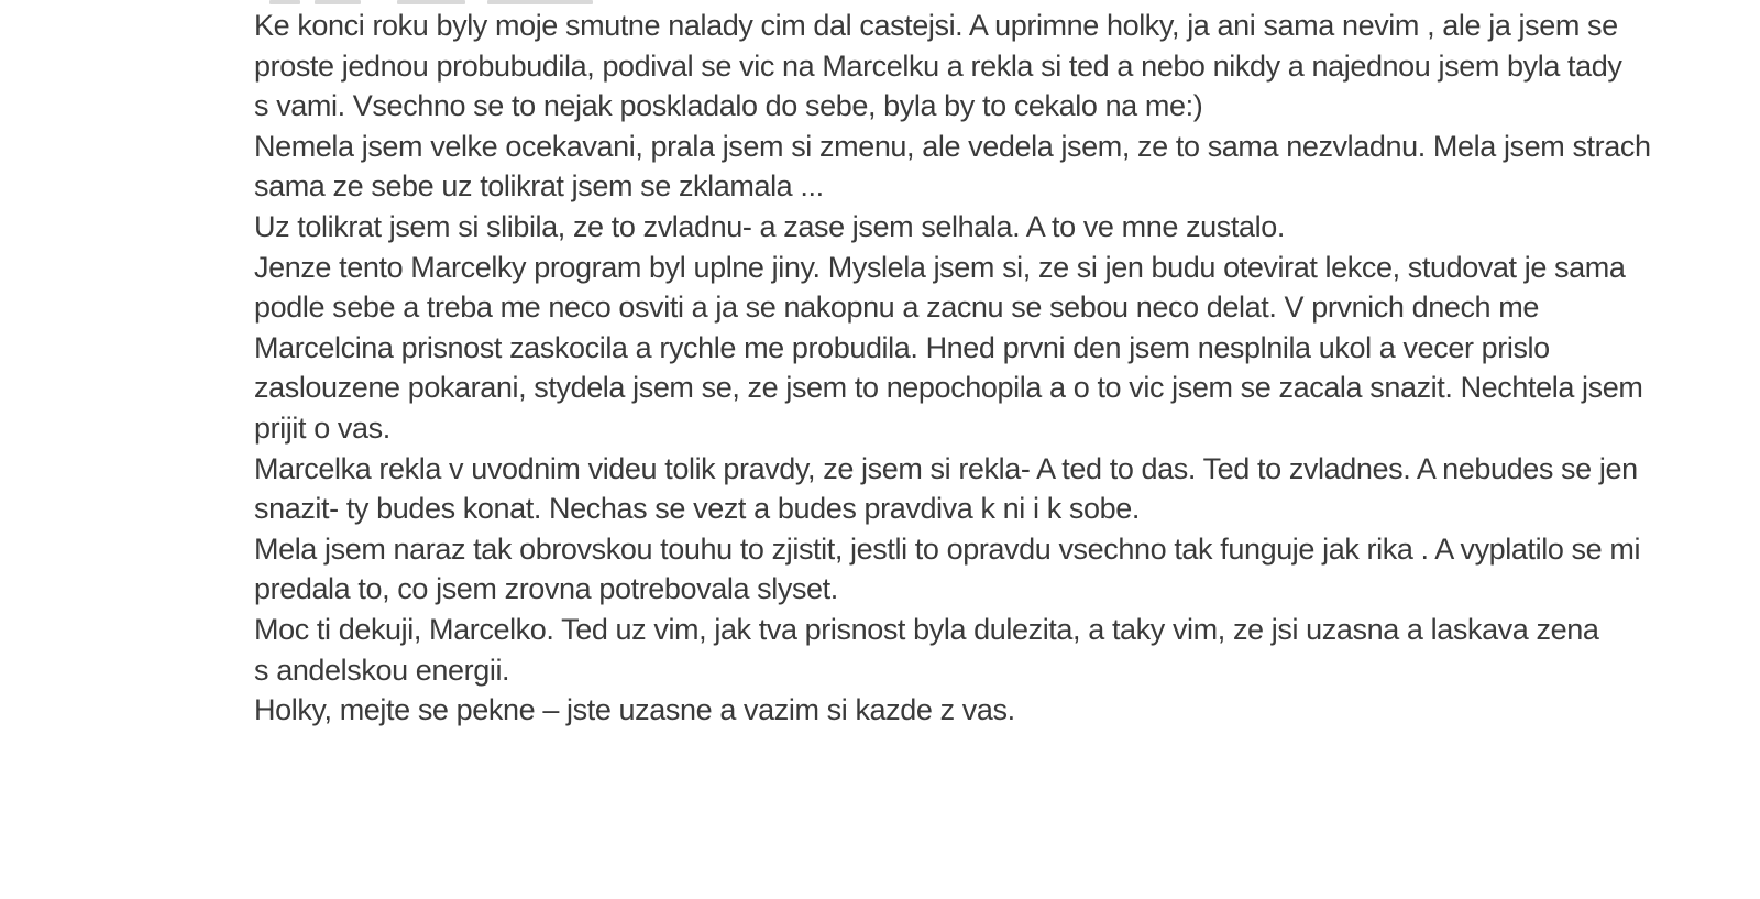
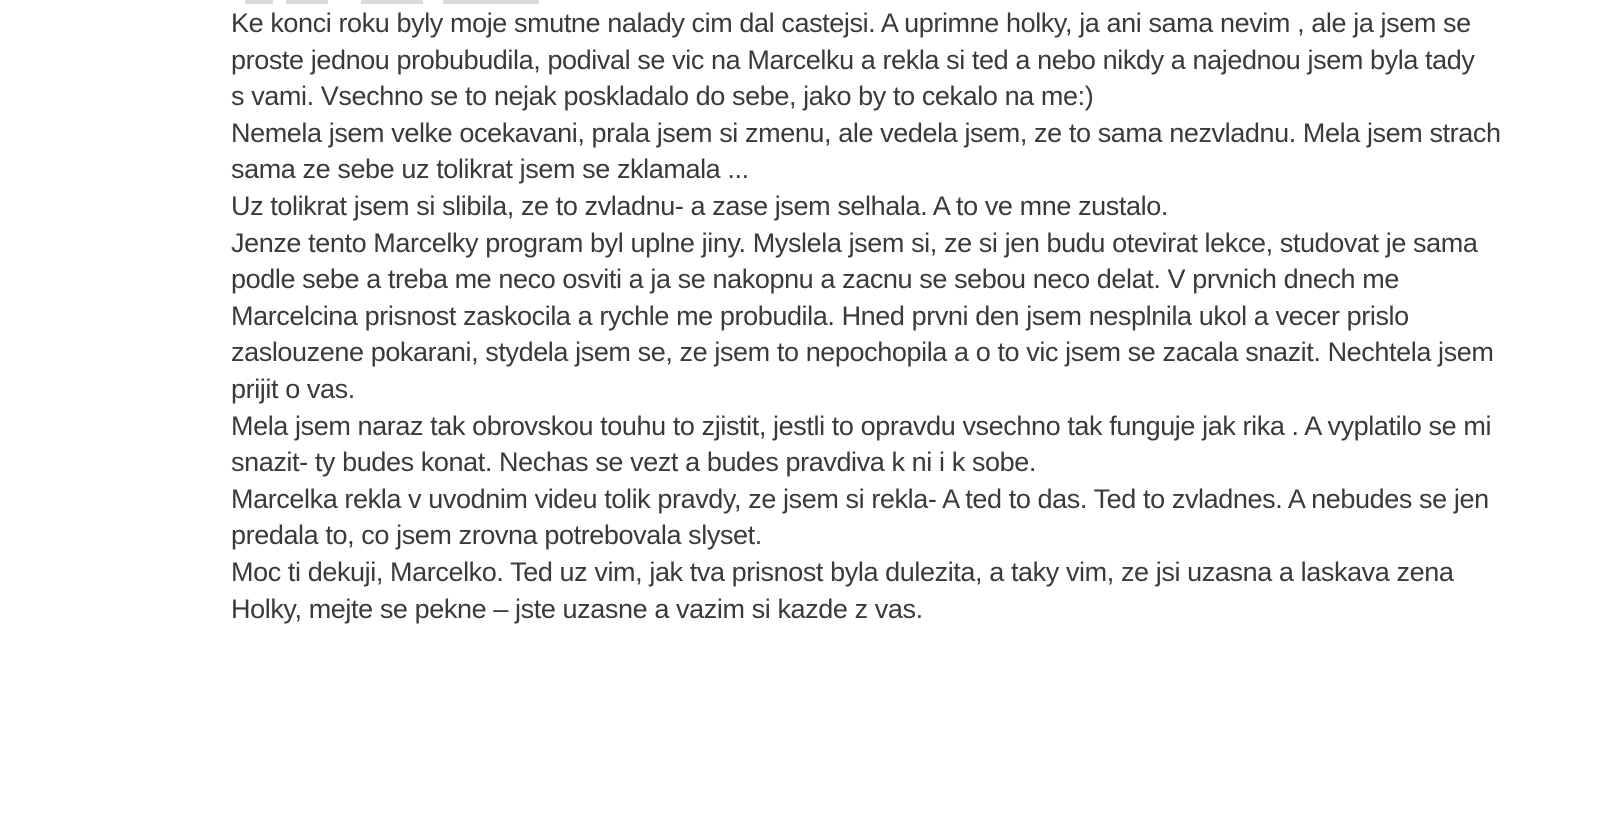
  Ke konci roku byly moje smutne nalady cim dal castejsi. A uprimne holky, ja ani sama nevim , ale ja jsem se
  proste jednou probubudila, podival se vic na Marcelku a rekla si ted a nebo nikdy a najednou jsem byla tady
- s vami. Vsechno se to nejak poskladalo do sebe, byla by to cekalo na me:)
+ s vami. Vsechno se to nejak poskladalo do sebe, jako by to cekalo na me:)
  Nemela jsem velke ocekavani, prala jsem si zmenu, ale vedela jsem, ze to sama nezvladnu. Mela jsem strach
  sama ze sebe uz tolikrat jsem se zklamala ...
  Uz tolikrat jsem si slibila, ze to zvladnu- a zase jsem selhala. A to ve mne zustalo.
  Jenze tento Marcelky program byl uplne jiny. Myslela jsem si, ze si jen budu otevirat lekce, studovat je sama
  podle sebe a treba me neco osviti a ja se nakopnu a zacnu se sebou neco delat. V prvnich dnech me
  Marcelcina prisnost zaskocila a rychle me probudila. Hned prvni den jsem nesplnila ukol a vecer prislo
  zaslouzene pokarani, stydela jsem se, ze jsem to nepochopila a o to vic jsem se zacala snazit. Nechtela jsem
  prijit o vas.
- Marcelka rekla v uvodnim videu tolik pravdy, ze jsem si rekla- A ted to das. Ted to zvladnes. A nebudes se jen
+ Mela jsem naraz tak obrovskou touhu to zjistit, jestli to opravdu vsechno tak funguje jak rika . A vyplatilo se mi
  snazit- ty budes konat. Nechas se vezt a budes pravdiva k ni i k sobe.
- Mela jsem naraz tak obrovskou touhu to zjistit, jestli to opravdu vsechno tak funguje jak rika . A vyplatilo se mi
+ Marcelka rekla v uvodnim videu tolik pravdy, ze jsem si rekla- A ted to das. Ted to zvladnes. A nebudes se jen
  predala to, co jsem zrovna potrebovala slyset.
  Moc ti dekuji, Marcelko. Ted uz vim, jak tva prisnost byla dulezita, a taky vim, ze jsi uzasna a laskava zena
- s andelskou energii.
  Holky, mejte se pekne – jste uzasne a vazim si kazde z vas.
